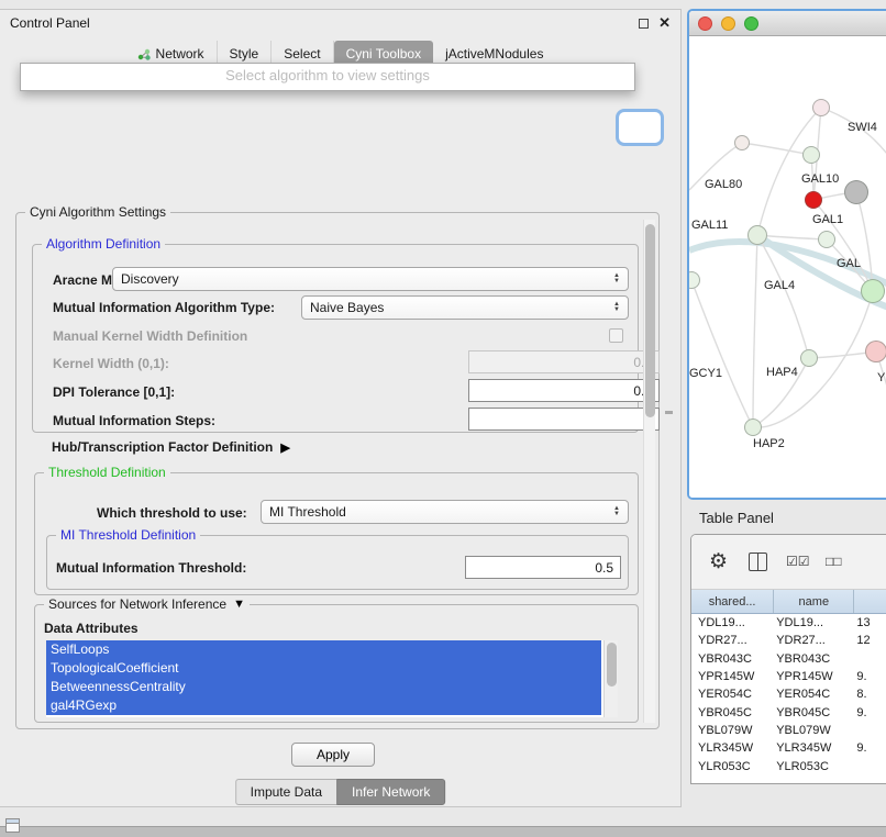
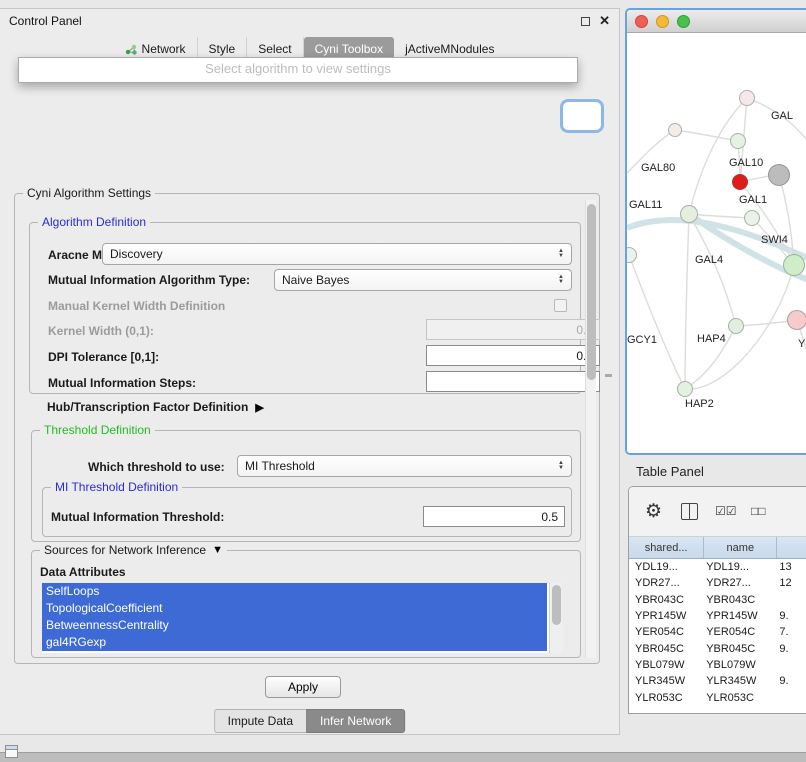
  Control Panel
  ✕
  Network
  Style
  Select
  Cyni Toolbox
  jActiveMNodules
  Select algorithm to view settings
  Cyni Algorithm Settings
  Algorithm Definition
  Discovery
  Mutual Information Algorithm Type:
  Naive Bayes
  Manual Kernel Width Definition
  Kernel Width (0,1):
  DPI Tolerance [0,1]:
  Mutual Information Steps:
  Hub/Transcription Factor Definition
  ▶
  Threshold Definition
  Which threshold to use:
  MI Threshold
  MI Threshold Definition
  Mutual Information Threshold:
  0.5
  Sources for Network Inference
  ▼
  Data Attributes
  SelfLoops
  TopologicalCoefficient
  BetweennessCentrality
  gal4RGexp
  Apply
  Impute Data
  Infer Network
- SWI4
+ GAL
  GAL80
  GAL10
  GAL11
  GAL1
- GAL
+ SWI4
  GAL4
  GCY1
  HAP4
  HAP2
  Y
  Table Panel
  ⚙
  ☑☑
  □□
  shared...
  name
  YDL19...
  YDL19...
  13
  YDR27...
  YDR27...
  12
  YBR043C
  YBR043C
  YPR145W
  YPR145W
  9.
  YER054C
  YER054C
- 8.
+ 7.
  YBR045C
  YBR045C
  9.
  YBL079W
  YBL079W
  YLR345W
  YLR345W
  9.
  YLR053C
  YLR053C
